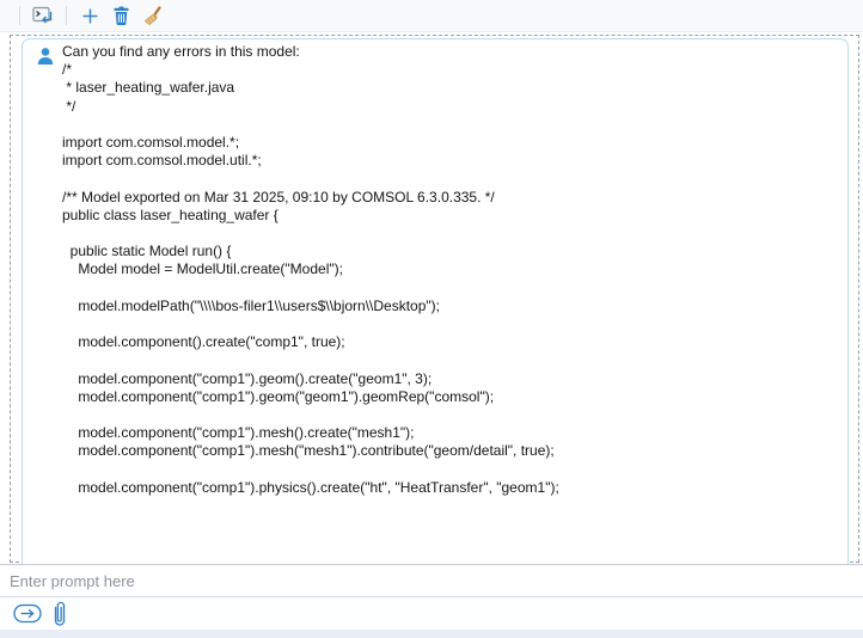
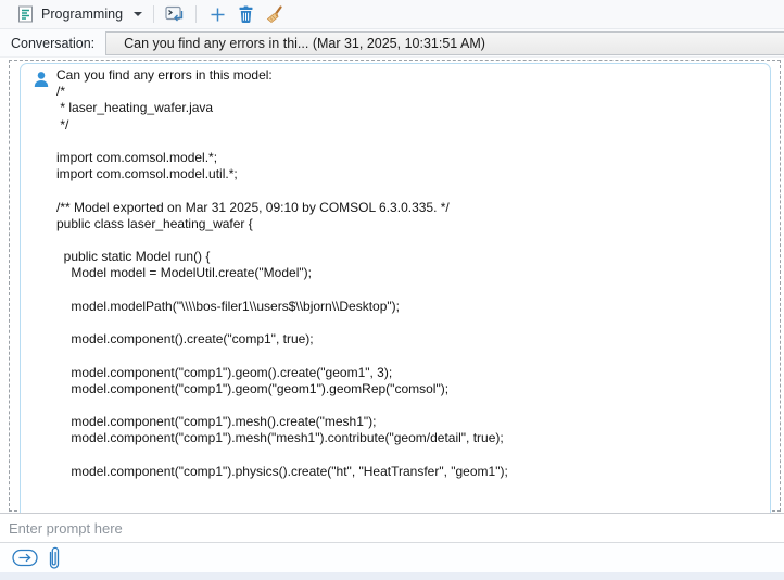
+ Programming
+ Conversation:
+ Can you find any errors in thi... (Mar 31, 2025, 10:31:51 AM)
  Can you find any errors in this model:
  /*
  * laser_heating_wafer.java
  */
  import com.comsol.model.*;
  import com.comsol.model.util.*;
  /** Model exported on Mar 31 2025, 09:10 by COMSOL 6.3.0.335. */
  public class laser_heating_wafer {
  public static Model run() {
  Model model = ModelUtil.create("Model");
  model.modelPath("\\\\bos-filer1\\users$\\bjorn\\Desktop");
  model.component().create("comp1", true);
  model.component("comp1").geom().create("geom1", 3);
  model.component("comp1").geom("geom1").geomRep("comsol");
  model.component("comp1").mesh().create("mesh1");
  model.component("comp1").mesh("mesh1").contribute("geom/detail", true);
  model.component("comp1").physics().create("ht", "HeatTransfer", "geom1");
  Enter prompt here
